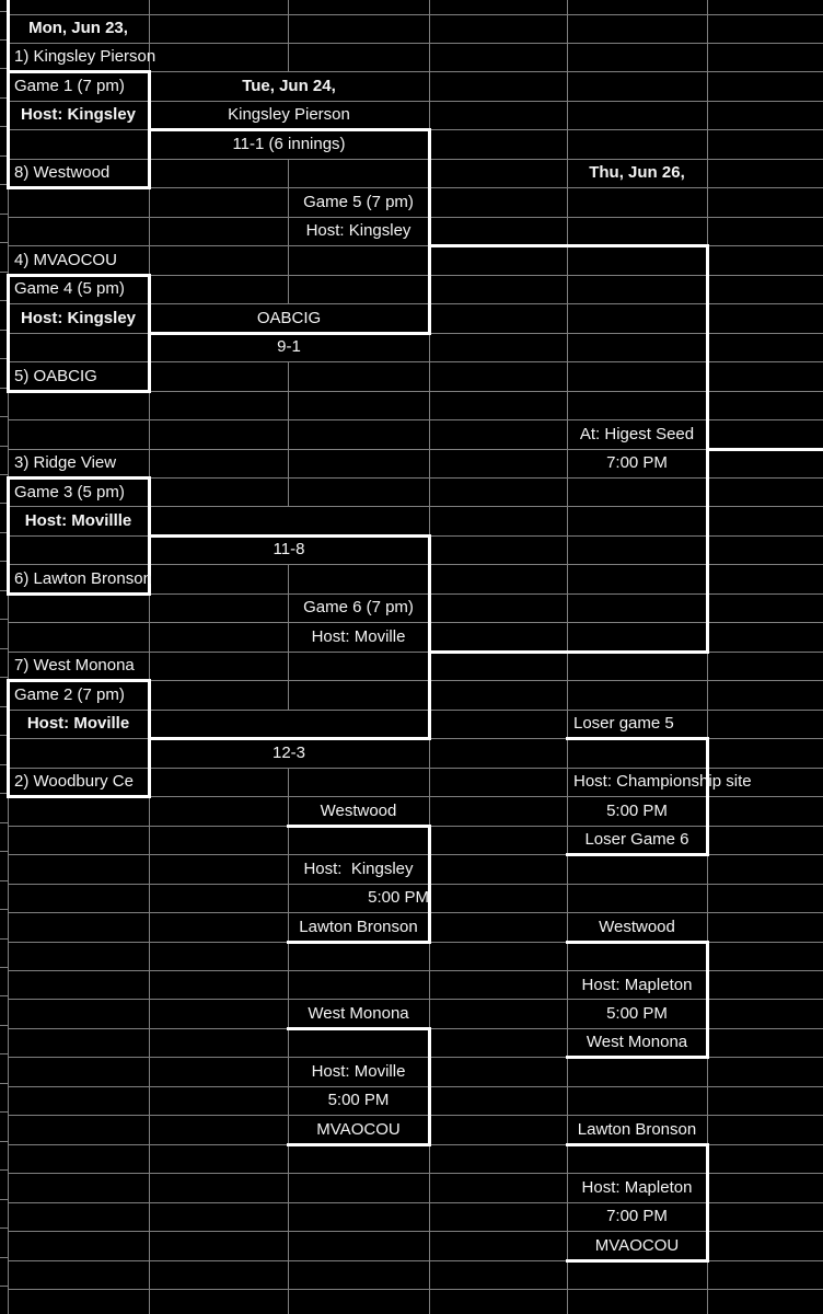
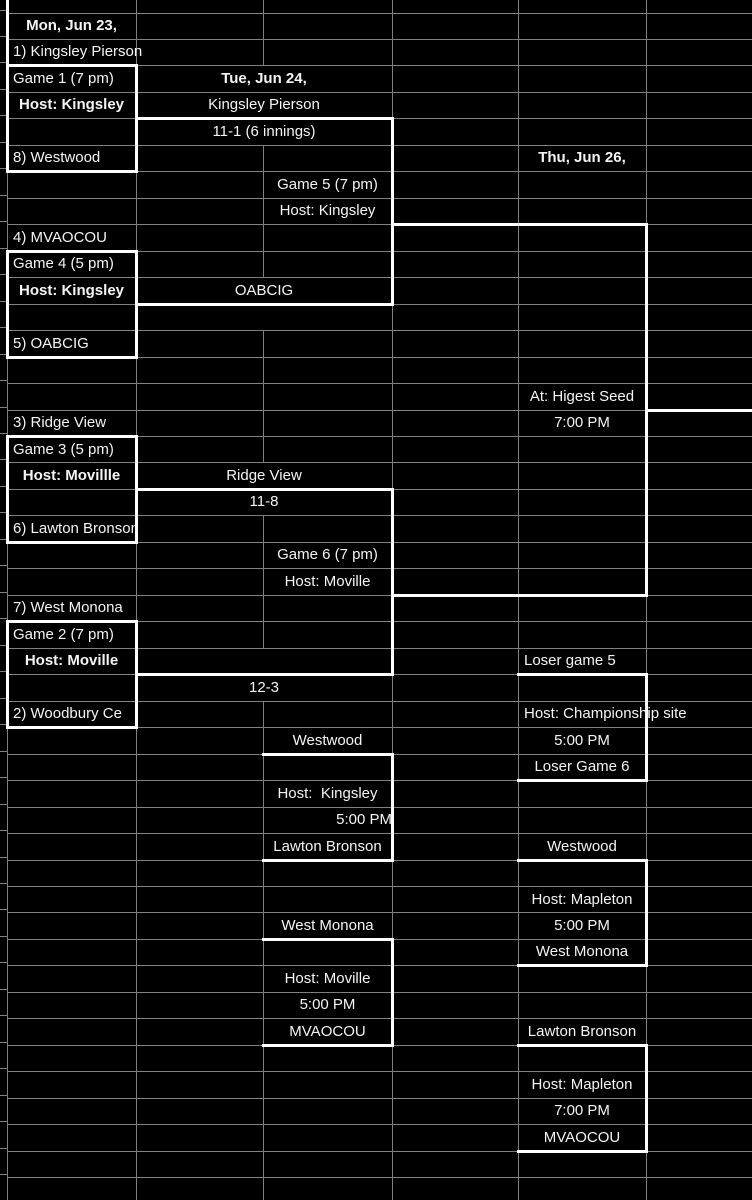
  Mon, Jun 23,
  1) Kingsley Pierson
  Game 1 (7 pm)
  Tue, Jun 24,
  Host: Kingsley
  Kingsley Pierson
  11-1 (6 innings)
  8) Westwood
  Thu, Jun 26,
  Game 5 (7 pm)
  Host: Kingsley
  4) MVAOCOU
  Game 4 (5 pm)
  Host: Kingsley
  OABCIG
- 9-1
  5) OABCIG
  At: Higest Seed
  3) Ridge View
  7:00 PM
  Game 3 (5 pm)
  Host: Movillle
+ Ridge View
  11-8
  6) Lawton Bronson
  Game 6 (7 pm)
  Host: Moville
  7) West Monona
  Game 2 (7 pm)
  Host: Moville
  Loser game 5
  12-3
  2) Woodbury Ce
  Host: Championship site
  Westwood
  5:00 PM
  Loser Game 6
  Host: Kingsley
  5:00 PM
  Lawton Bronson
  Westwood
  Host: Mapleton
  West Monona
  5:00 PM
  West Monona
  Host: Moville
  5:00 PM
  MVAOCOU
  Lawton Bronson
  Host: Mapleton
  7:00 PM
  MVAOCOU
